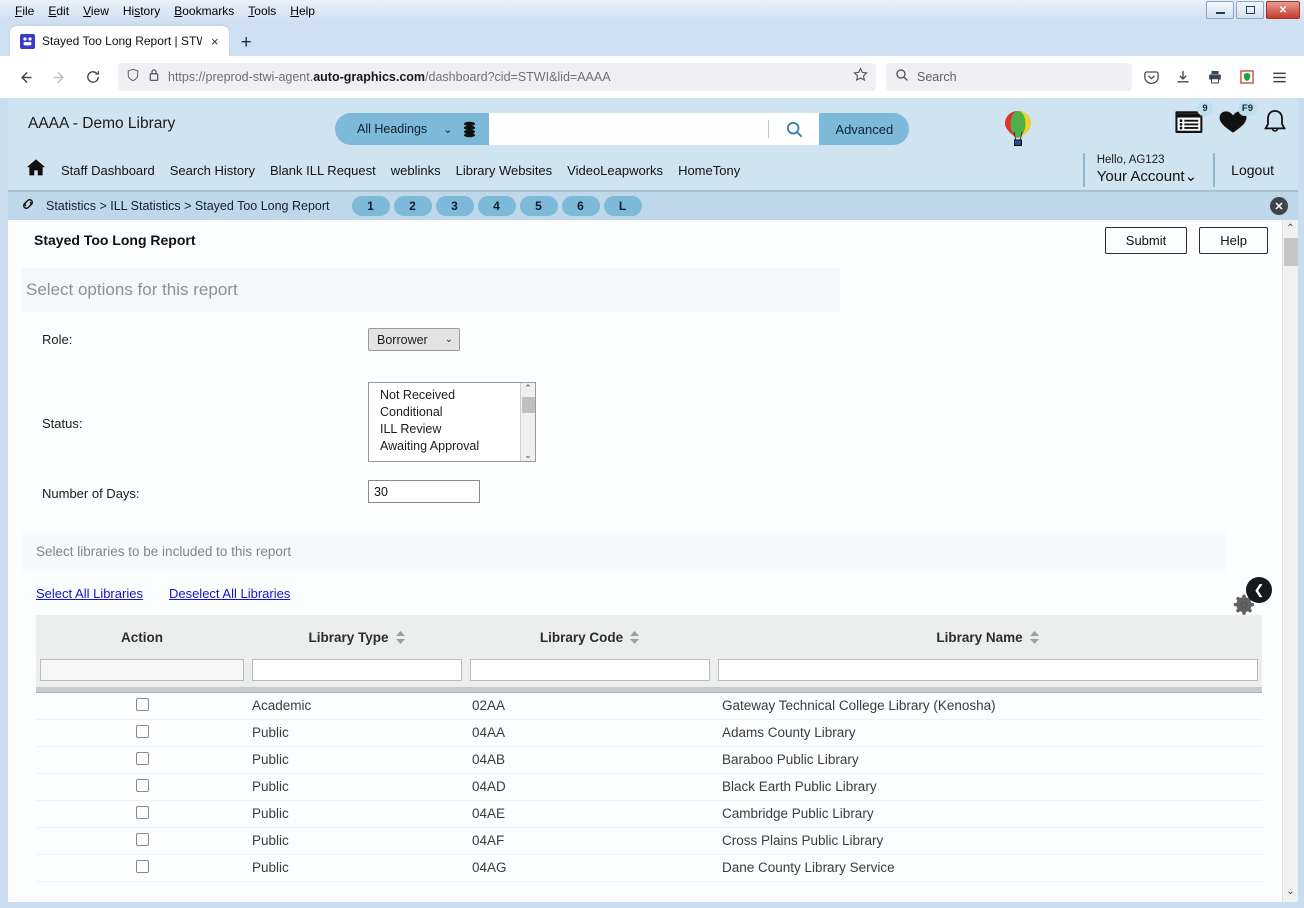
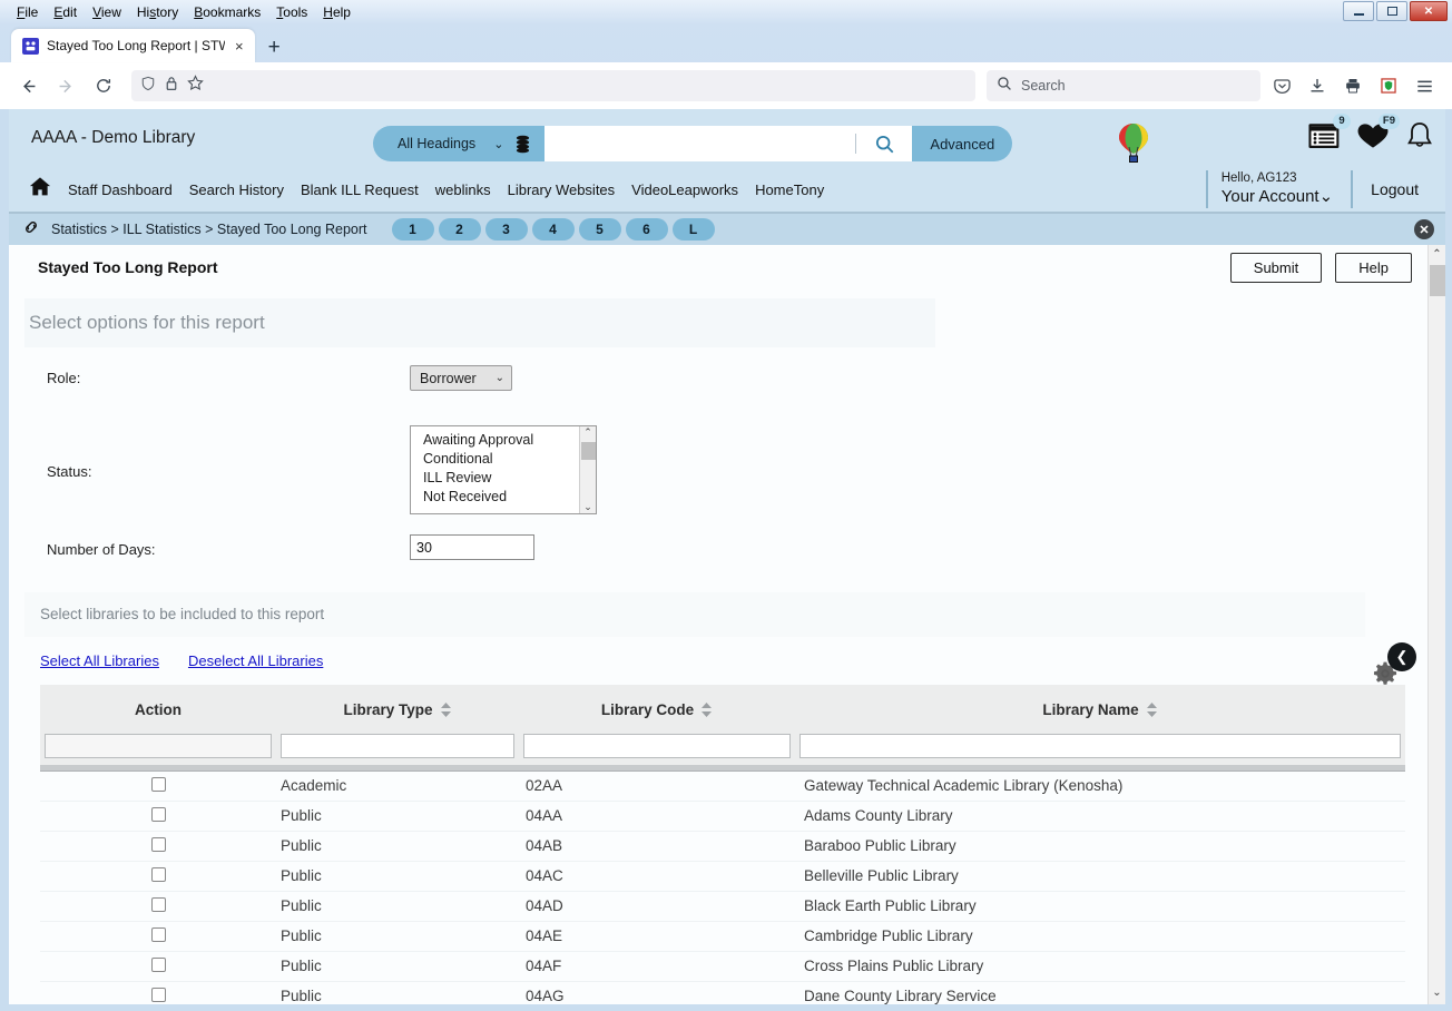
  File
  Edit
  View
  History
  Bookmarks
  Tools
  Help
  ✕
  Stayed Too Long Report | STW
  ×
  +
- https://preprod-stwi-agent.auto-graphics.com/dashboard?cid=STWI&lid=AAAA
  Search
  AAAA - Demo Library
  All Headings
  ⌄
  Advanced
  9
  F9
  Staff Dashboard
  Search History
  Blank ILL Request
  weblinks
  Library Websites
  VideoLeapworks
  HomeTony
  Hello, AG123
  Your Account⌄
  Logout
  Statistics > ILL Statistics > Stayed Too Long Report
  1
  2
  3
  4
  5
  6
  L
  ✕
  Stayed Too Long Report
  Submit
  Help
  Select options for this report
  Role:
  Borrower
  ⌄
  Status:
- Not Received
+ Awaiting Approval
  Conditional
  ILL Review
- Awaiting Approval
+ Not Received
  ⌃
  ⌄
  Number of Days:
  30
  Select libraries to be included to this report
  Select All Libraries
  Deselect All Libraries
  ❮
  Action	Library Type	Library Code	Library Name
- 	Academic	02AA	Gateway Technical College Library (Kenosha)
+ 	Academic	02AA	Gateway Technical Academic Library (Kenosha)
  	Public	04AA	Adams County Library
  	Public	04AB	Baraboo Public Library
+ 	Public	04AC	Belleville Public Library
  	Public	04AD	Black Earth Public Library
  	Public	04AE	Cambridge Public Library
  	Public	04AF	Cross Plains Public Library
  	Public	04AG	Dane County Library Service
  ⌃
  ⌄
